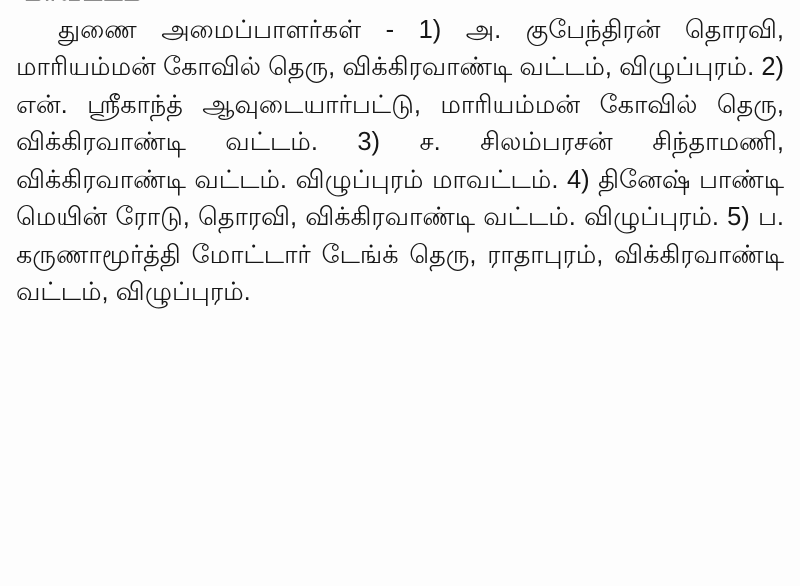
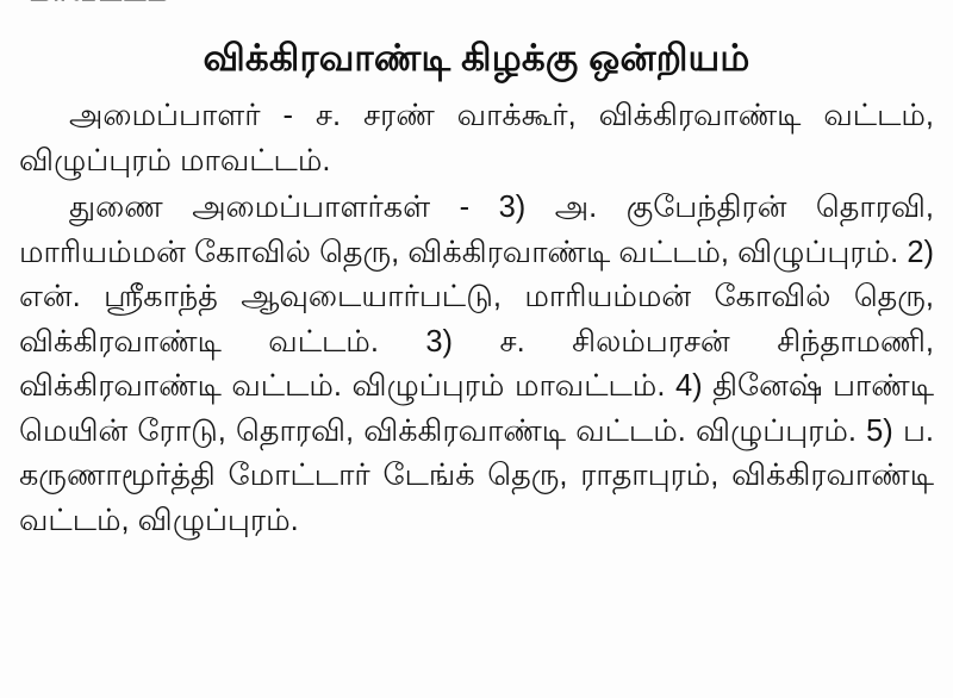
+ விக்கிரவாண்டி கிழக்கு ஒன்றியம்
+ அமைப்பாளர் - ச. சரண் வாக்கூர், விக்கிரவாண்டி வட்டம், விழுப்புரம் மாவட்டம்.
- துணை அமைப்பாளர்கள் - 1) அ. குபேந்திரன் தொரவி, மாரியம்மன் கோவில் தெரு, விக்கிரவாண்டி வட்டம், விழுப்புரம். 2) என். ஸ்ரீகாந்த் ஆவுடையார்பட்டு, மாரியம்மன் கோவில் தெரு, விக்கிரவாண்டி வட்டம். 3) ச. சிலம்பரசன் சிந்தாமணி, விக்கிரவாண்டி வட்டம். விழுப்புரம் மாவட்டம். 4) தினேஷ் பாண்டி மெயின் ரோடு, தொரவி, விக்கிரவாண்டி வட்டம். விழுப்புரம். 5) ப. கருணாமூர்த்தி மோட்டார் டேங்க் தெரு, ராதாபுரம், விக்கிரவாண்டி வட்டம், விழுப்புரம்.
+ துணை அமைப்பாளர்கள் - 3) அ. குபேந்திரன் தொரவி, மாரியம்மன் கோவில் தெரு, விக்கிரவாண்டி வட்டம், விழுப்புரம். 2) என். ஸ்ரீகாந்த் ஆவுடையார்பட்டு, மாரியம்மன் கோவில் தெரு, விக்கிரவாண்டி வட்டம். 3) ச. சிலம்பரசன் சிந்தாமணி, விக்கிரவாண்டி வட்டம். விழுப்புரம் மாவட்டம். 4) தினேஷ் பாண்டி மெயின் ரோடு, தொரவி, விக்கிரவாண்டி வட்டம். விழுப்புரம். 5) ப. கருணாமூர்த்தி மோட்டார் டேங்க் தெரு, ராதாபுரம், விக்கிரவாண்டி வட்டம், விழுப்புரம்.
